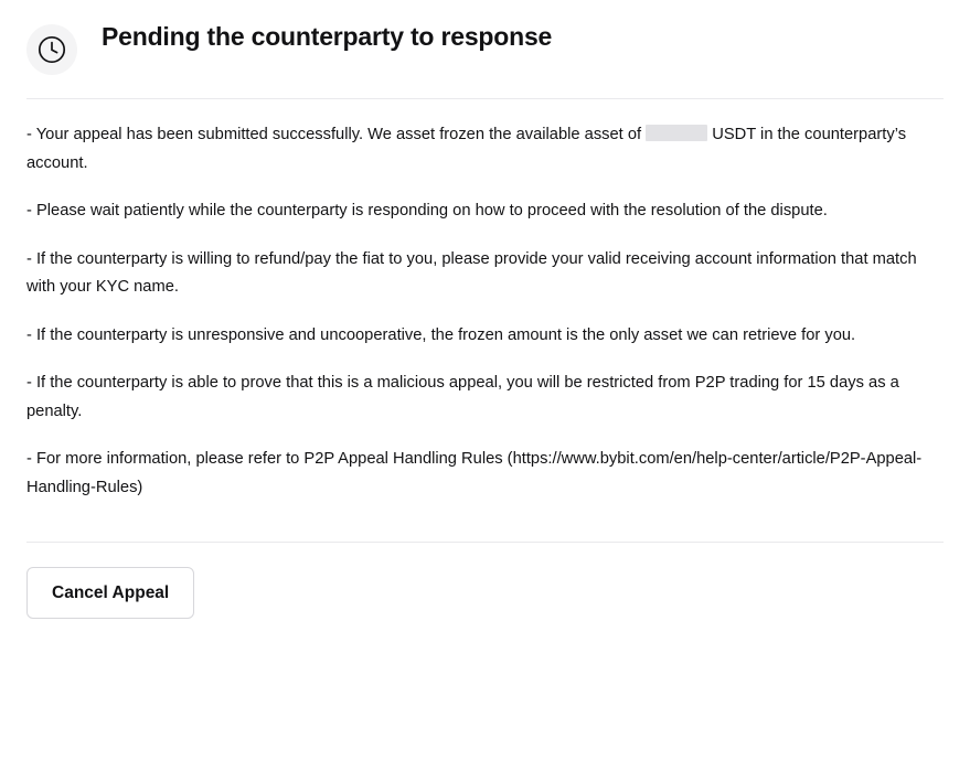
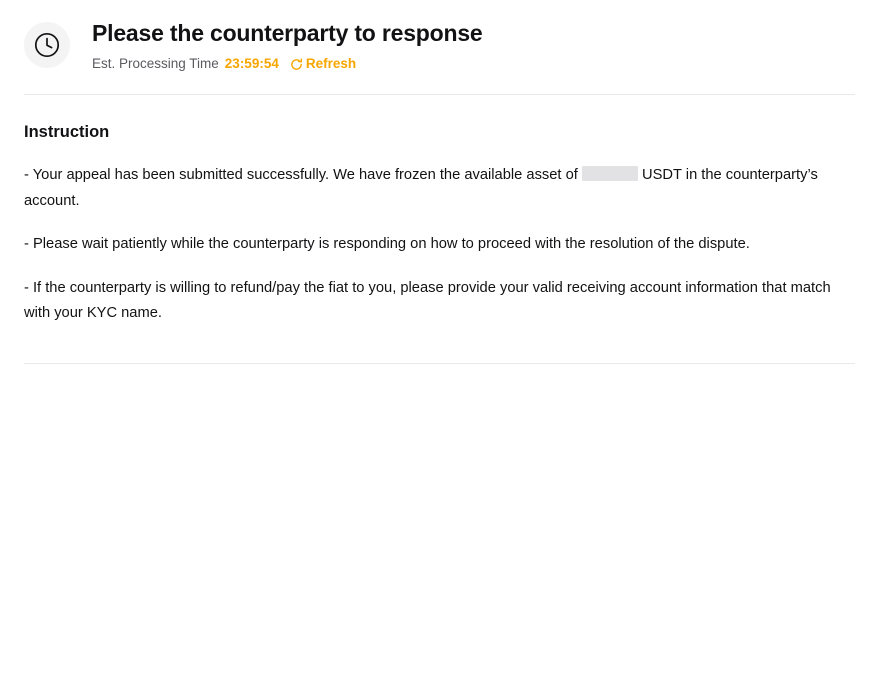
- Pending the counterparty to response
+ Please the counterparty to response
+ Est. Processing Time
+ 23:59:54
+ Refresh
+ Instruction
- - Your appeal has been submitted successfully. We asset frozen the available asset of USDT in the counterparty’s account.
+ - Your appeal has been submitted successfully. We have frozen the available asset of USDT in the counterparty’s account.
  - Please wait patiently while the counterparty is responding on how to proceed with the resolution of the dispute.
  - If the counterparty is willing to refund/pay the fiat to you, please provide your valid receiving account information that match with your KYC name.
- - If the counterparty is unresponsive and uncooperative, the frozen amount is the only asset we can retrieve for you.
- - If the counterparty is able to prove that this is a malicious appeal, you will be restricted from P2P trading for 15 days as a penalty.
- - For more information, please refer to P2P Appeal Handling Rules (https://www.bybit.com/en/help-center/article/P2P-Appeal-Handling-Rules)
- Cancel Appeal
